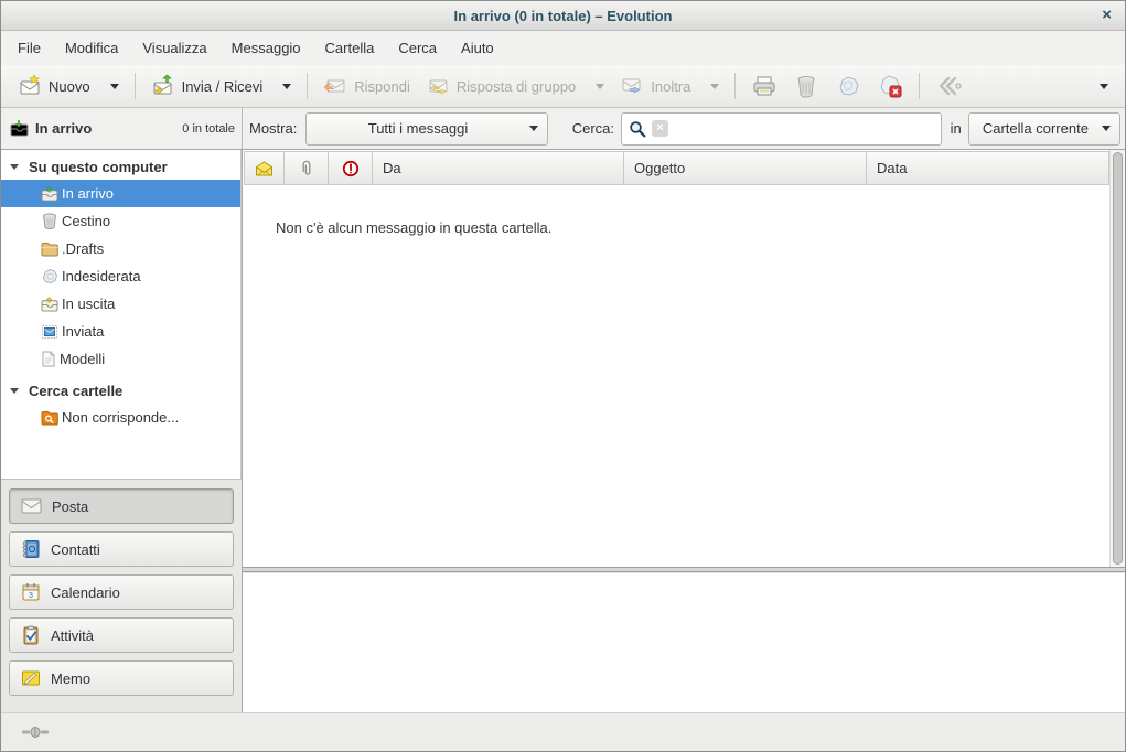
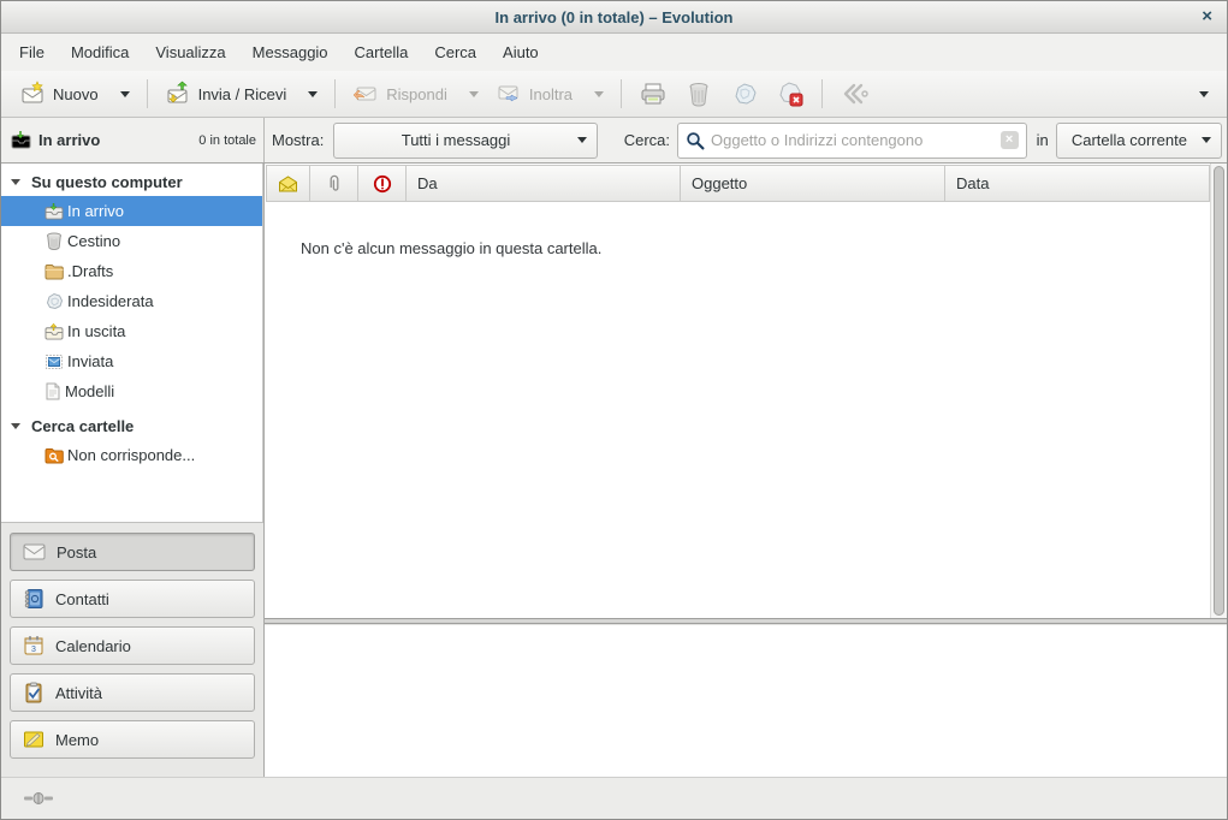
  In arrivo (0 in totale) – Evolution
  ×
  File
  Modifica
  Visualizza
  Messaggio
  Cartella
  Cerca
  Aiuto
  Nuovo
  Invia / Ricevi
  Rispondi
- Risposta di gruppo
  Inoltra
  In arrivo
  0 in totale
  Mostra:
  Tutti i messaggi
  Cerca:
+ Oggetto o Indirizzi contengono
  ×
  in
  Cartella corrente
  Su questo computer
  In arrivo
  Cestino
  .Drafts
  Indesiderata
  In uscita
  Inviata
  Modelli
  Cerca cartelle
  Non corrisponde...
  Posta
  Contatti
  Calendario
  Attività
  Memo
  Da
  Oggetto
  Data
  Non c'è alcun messaggio in questa cartella.
